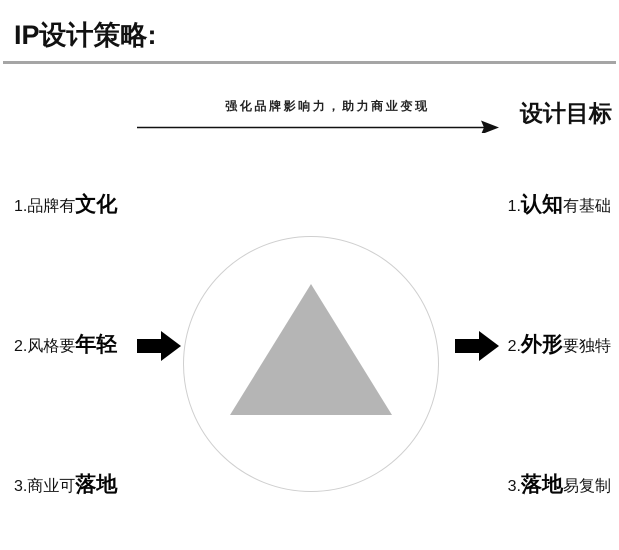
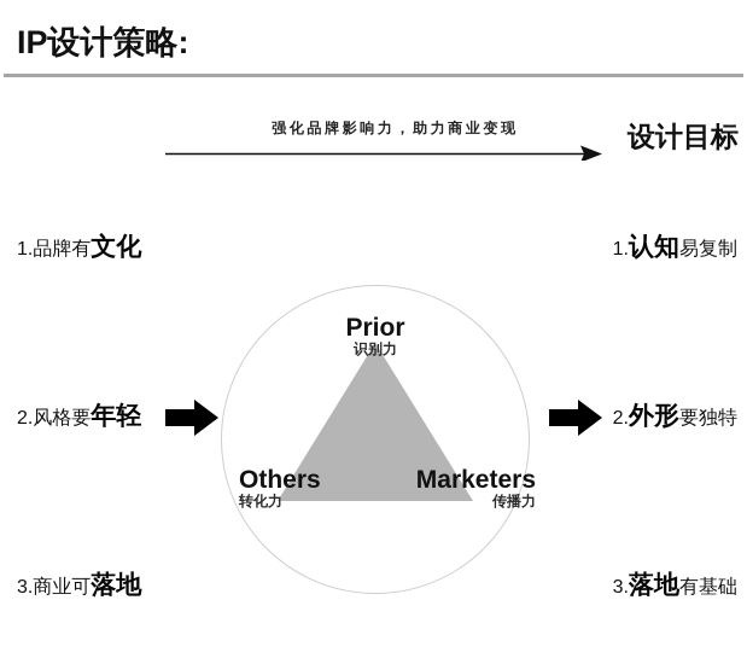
  IP设计策略:
  强化品牌影响力，助力商业变现
  设计目标
  1.品牌有文化
  2.风格要年轻
  3.商业可落地
- 1.认知有基础
+ 1.认知易复制
  2.外形要独特
- 3.落地易复制
+ 3.落地有基础
+ Prior
+ 识别力
+ Others
+ 转化力
+ Marketers
+ 传播力
